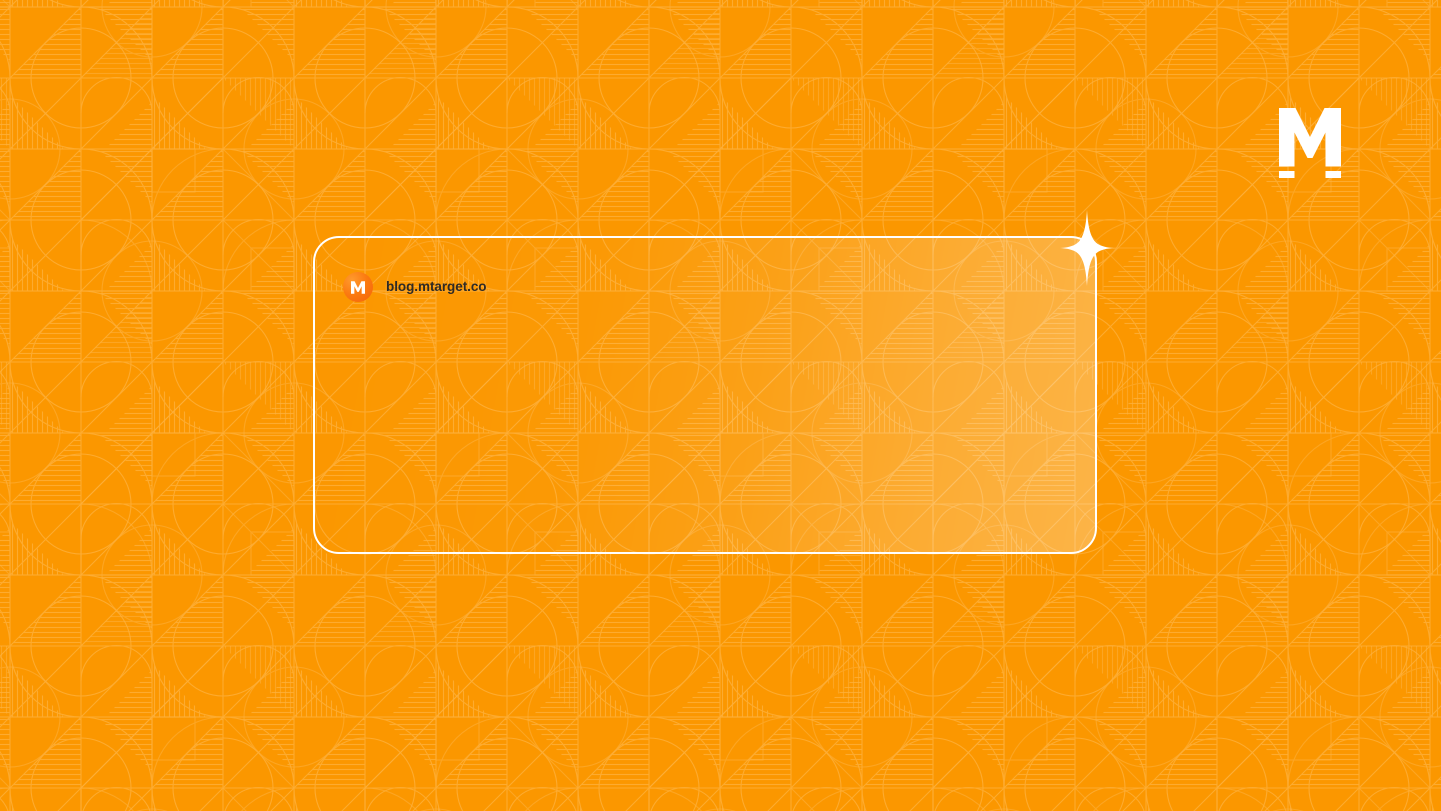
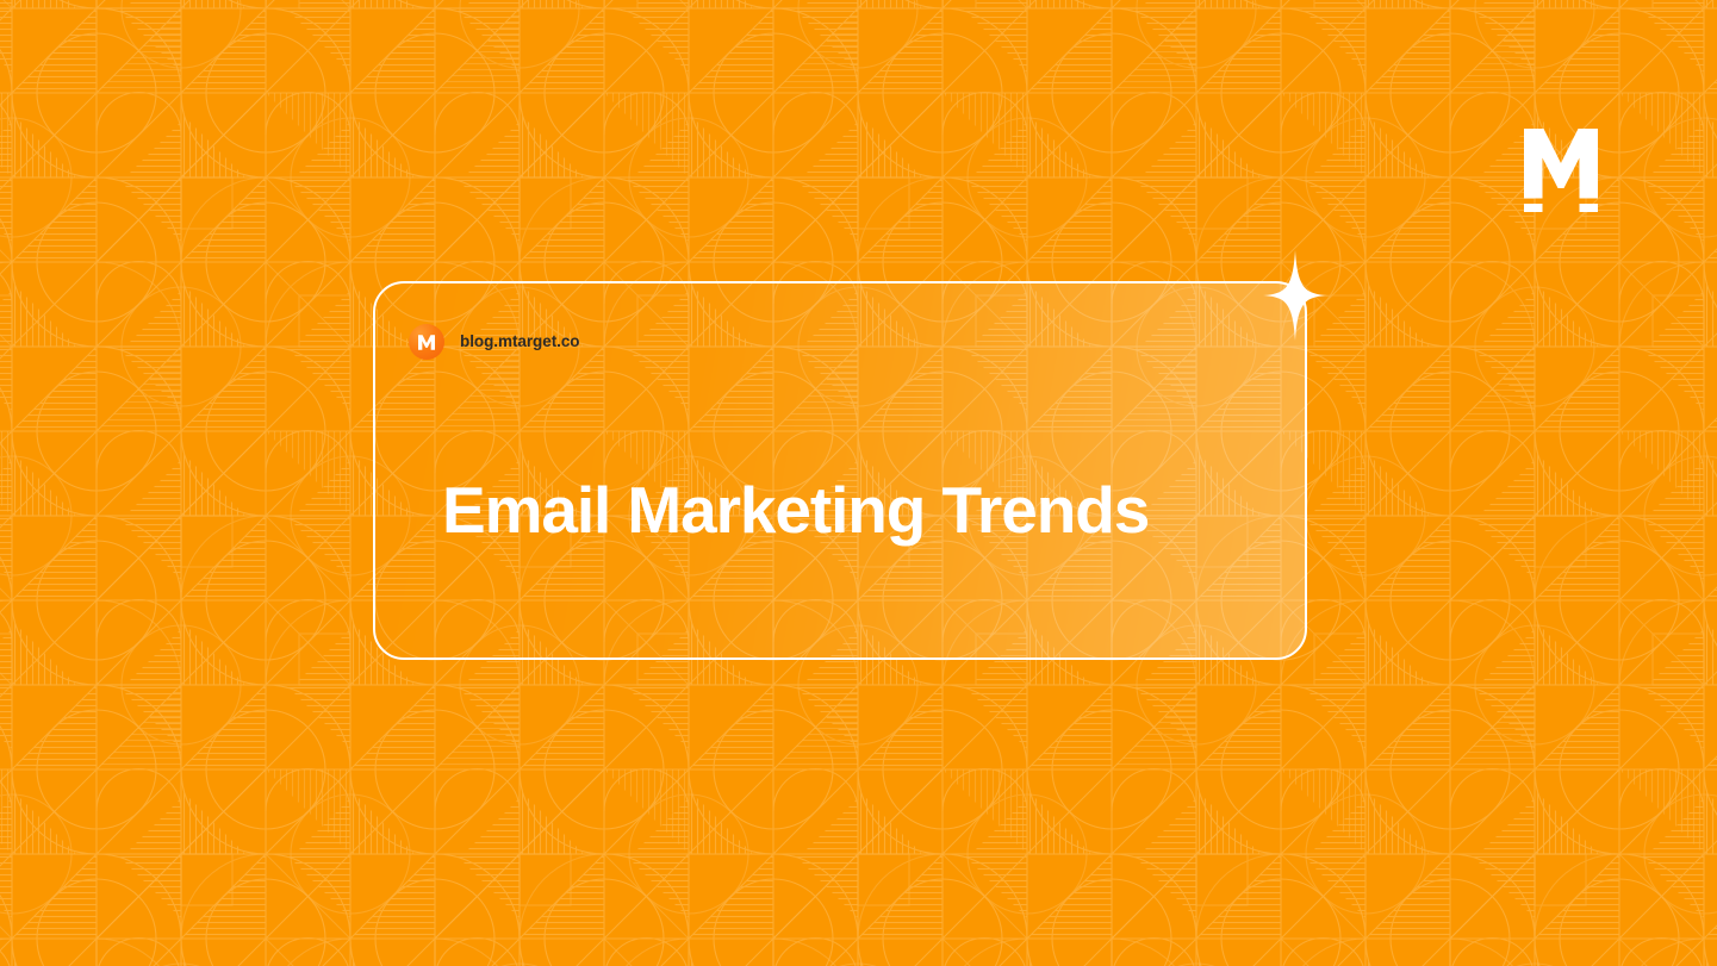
  blog.mtarget.co
+ Email Marketing Trends
